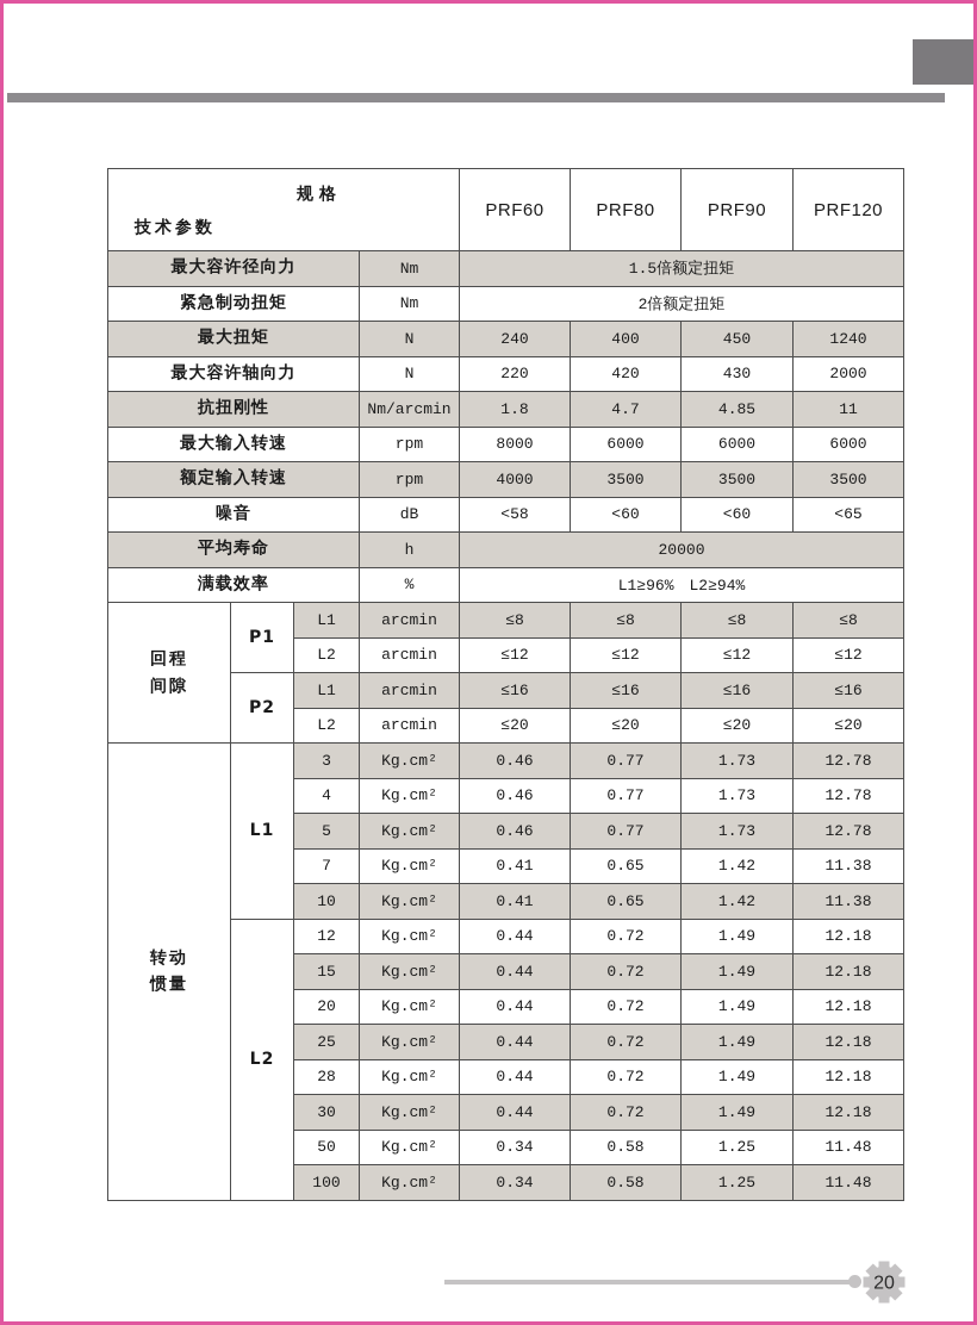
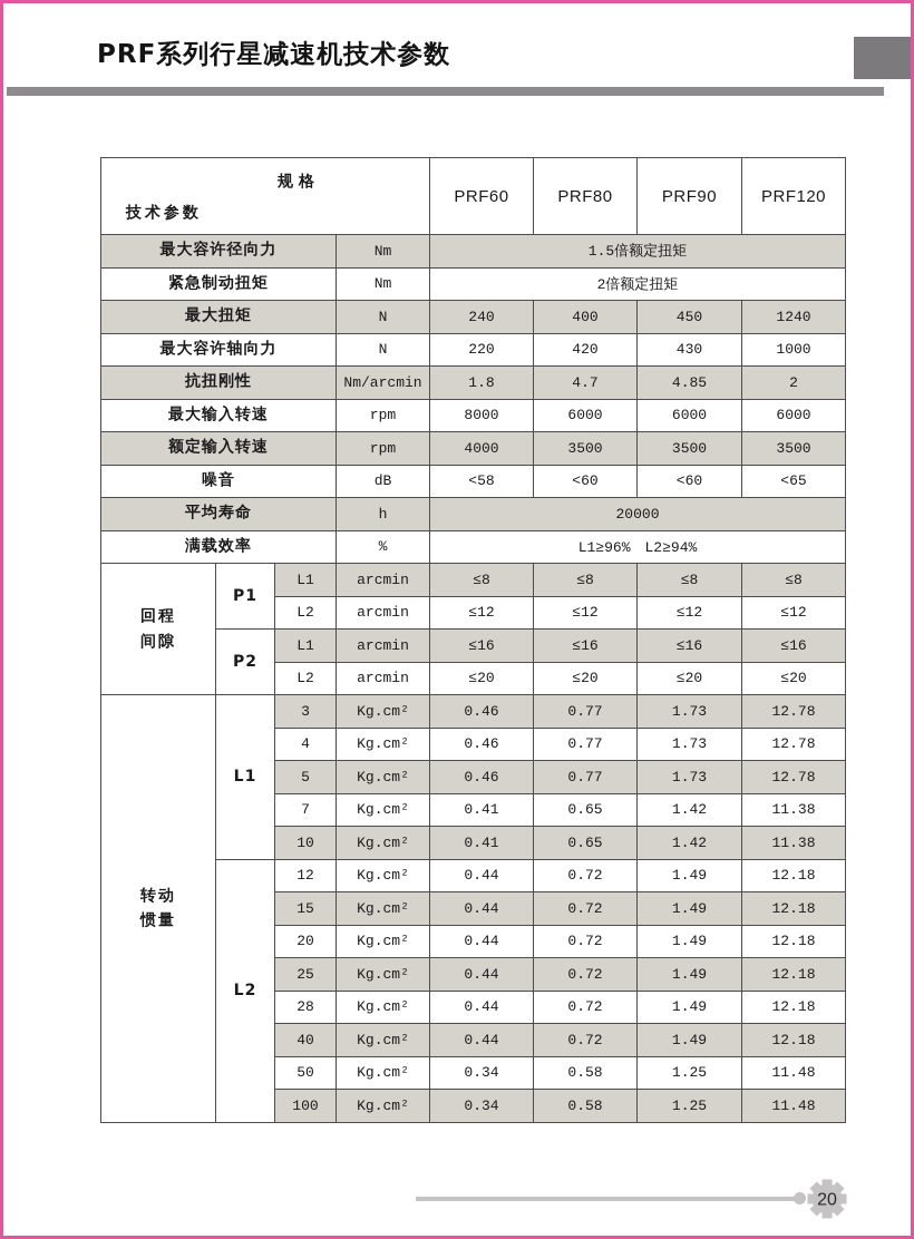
+ PRF系列行星减速机技术参数
  规格 技术参数	PRF60	PRF80	PRF90	PRF120
  最大容许径向力	Nm	1.5倍额定扭矩
  紧急制动扭矩	Nm	2倍额定扭矩
  最大扭矩	N	240	400	450	1240
- 最大容许轴向力	N	220	420	430	2000
+ 最大容许轴向力	N	220	420	430	1000
- 抗扭刚性	Nm/arcmin	1.8	4.7	4.85	11
+ 抗扭刚性	Nm/arcmin	1.8	4.7	4.85	2
  最大输入转速	rpm	8000	6000	6000	6000
  额定输入转速	rpm	4000	3500	3500	3500
  噪音	dB	<58	<60	<60	<65
  平均寿命	h	20000
  满载效率	%	L1≥96% L2≥94%
  回程间隙	P1	L1	arcmin	≤8	≤8	≤8	≤8
  L2	arcmin	≤12	≤12	≤12	≤12
  P2	L1	arcmin	≤16	≤16	≤16	≤16
  L2	arcmin	≤20	≤20	≤20	≤20
  转动惯量	L1	3	Kg.cm²	0.46	0.77	1.73	12.78
  4	Kg.cm²	0.46	0.77	1.73	12.78
  5	Kg.cm²	0.46	0.77	1.73	12.78
  7	Kg.cm²	0.41	0.65	1.42	11.38
  10	Kg.cm²	0.41	0.65	1.42	11.38
  L2	12	Kg.cm²	0.44	0.72	1.49	12.18
  15	Kg.cm²	0.44	0.72	1.49	12.18
  20	Kg.cm²	0.44	0.72	1.49	12.18
  25	Kg.cm²	0.44	0.72	1.49	12.18
  28	Kg.cm²	0.44	0.72	1.49	12.18
- 30	Kg.cm²	0.44	0.72	1.49	12.18
+ 40	Kg.cm²	0.44	0.72	1.49	12.18
  50	Kg.cm²	0.34	0.58	1.25	11.48
  100	Kg.cm²	0.34	0.58	1.25	11.48
  20
